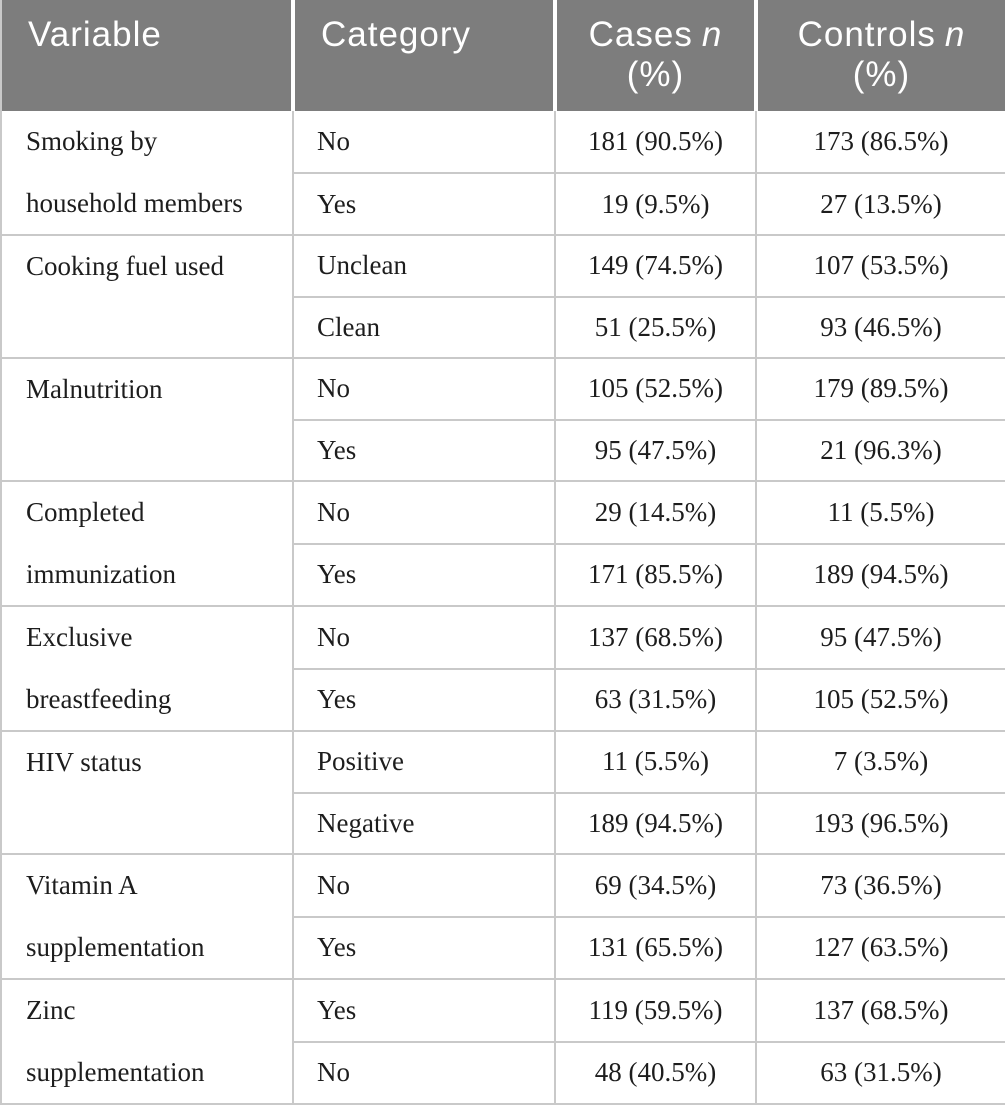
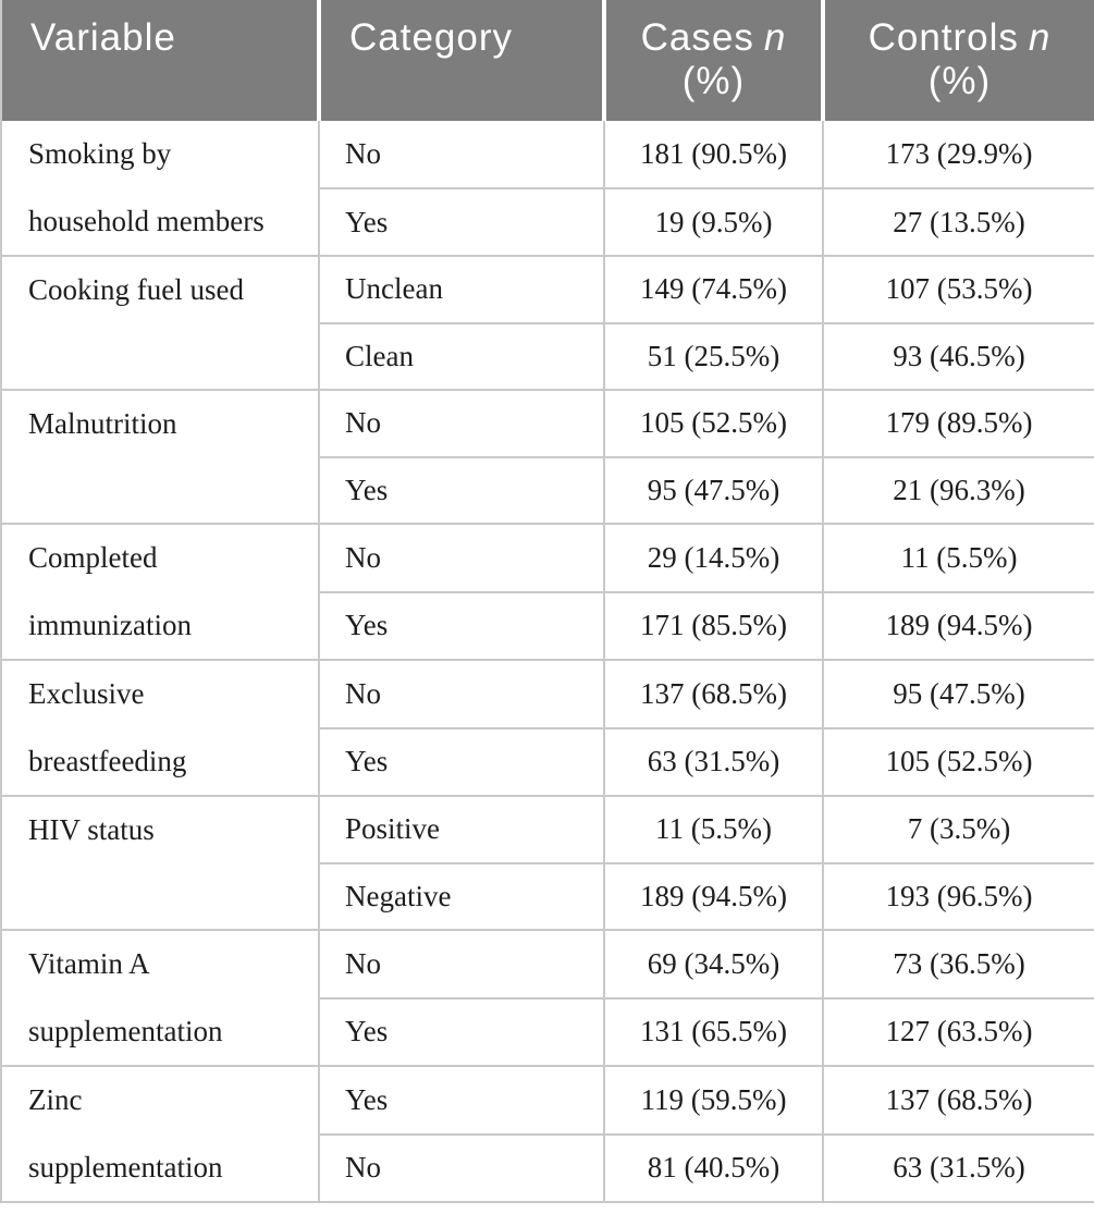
  Variable	Category	Cases n (%)	Controls n (%)
- Smoking by household members	No	181 (90.5%)	173 (86.5%)
+ Smoking by household members	No	181 (90.5%)	173 (29.9%)
  Yes	19 (9.5%)	27 (13.5%)
  Cooking fuel used	Unclean	149 (74.5%)	107 (53.5%)
  Clean	51 (25.5%)	93 (46.5%)
  Malnutrition	No	105 (52.5%)	179 (89.5%)
  Yes	95 (47.5%)	21 (96.3%)
  Completed immunization	No	29 (14.5%)	11 (5.5%)
  Yes	171 (85.5%)	189 (94.5%)
  Exclusive breastfeeding	No	137 (68.5%)	95 (47.5%)
  Yes	63 (31.5%)	105 (52.5%)
  HIV status	Positive	11 (5.5%)	7 (3.5%)
  Negative	189 (94.5%)	193 (96.5%)
  Vitamin A supplementation	No	69 (34.5%)	73 (36.5%)
  Yes	131 (65.5%)	127 (63.5%)
  Zinc supplementation	Yes	119 (59.5%)	137 (68.5%)
- No	48 (40.5%)	63 (31.5%)
+ No	81 (40.5%)	63 (31.5%)
